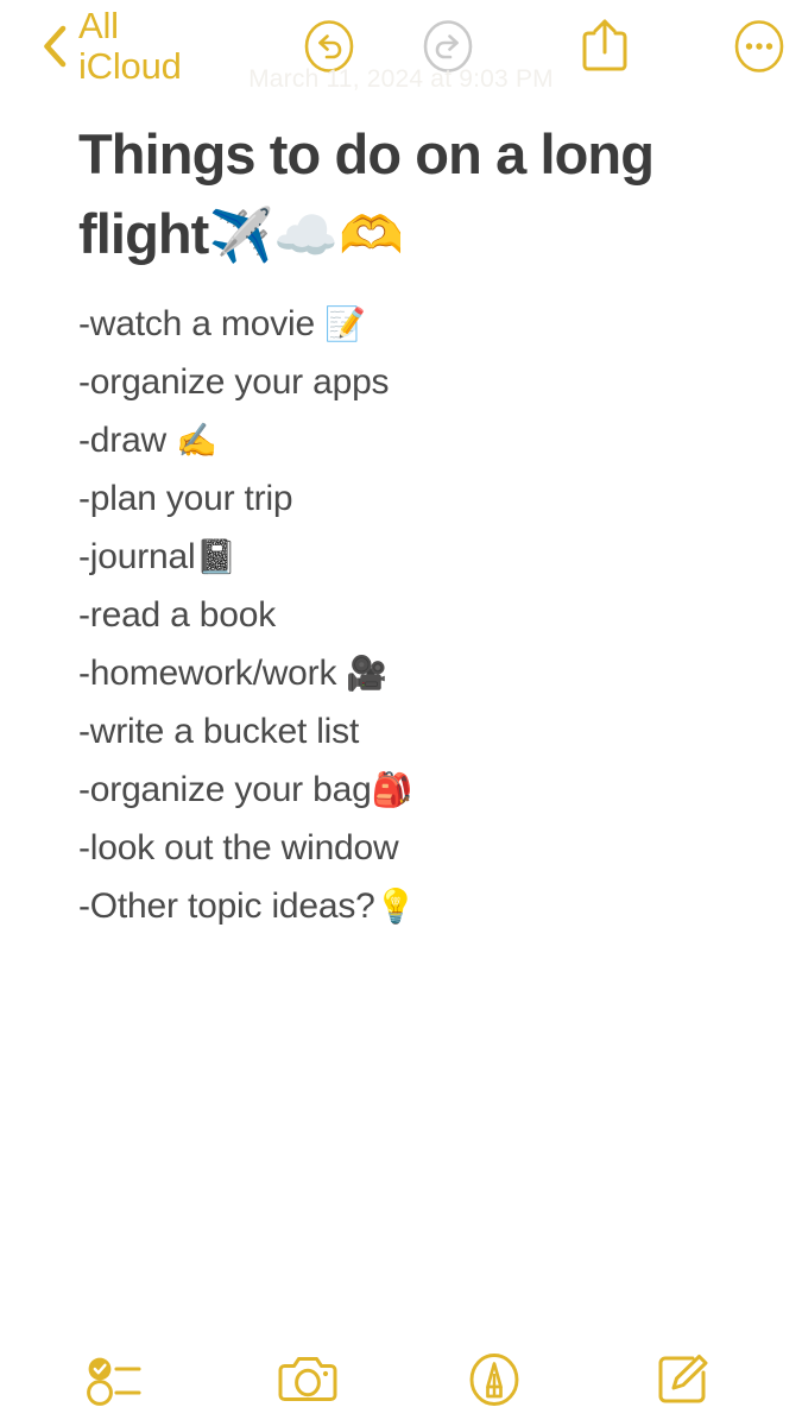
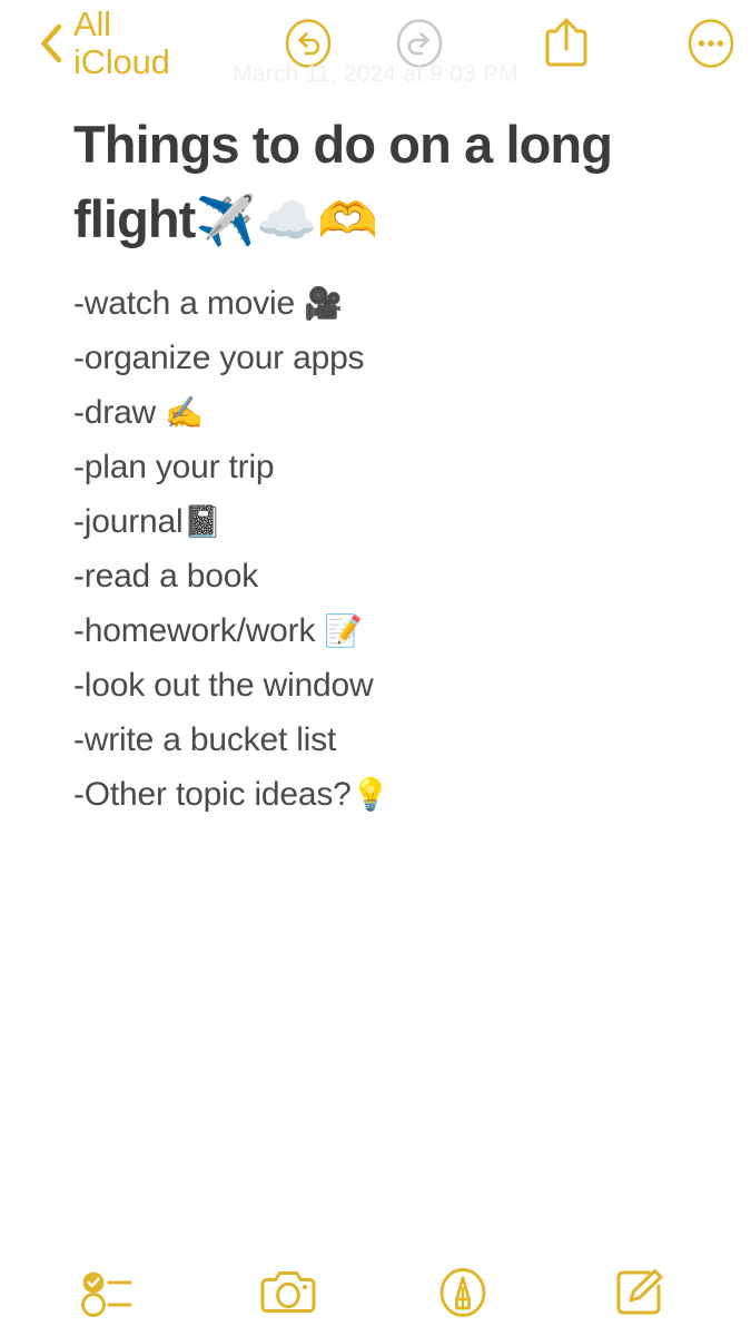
  March 11, 2024 at 9:03 PM
  All iCloud
  Things to do on a long flight✈️☁️🫶
- -watch a movie 📝
+ -watch a movie 🎥
  -organize your apps
  -draw ✍️
  -plan your trip
  -journal📓
  -read a book
- -homework/work 🎥
+ -homework/work 📝
- -write a bucket list
+ -look out the window
- -organize your bag🎒
- -look out the window
+ -write a bucket list
  -Other topic ideas?💡
